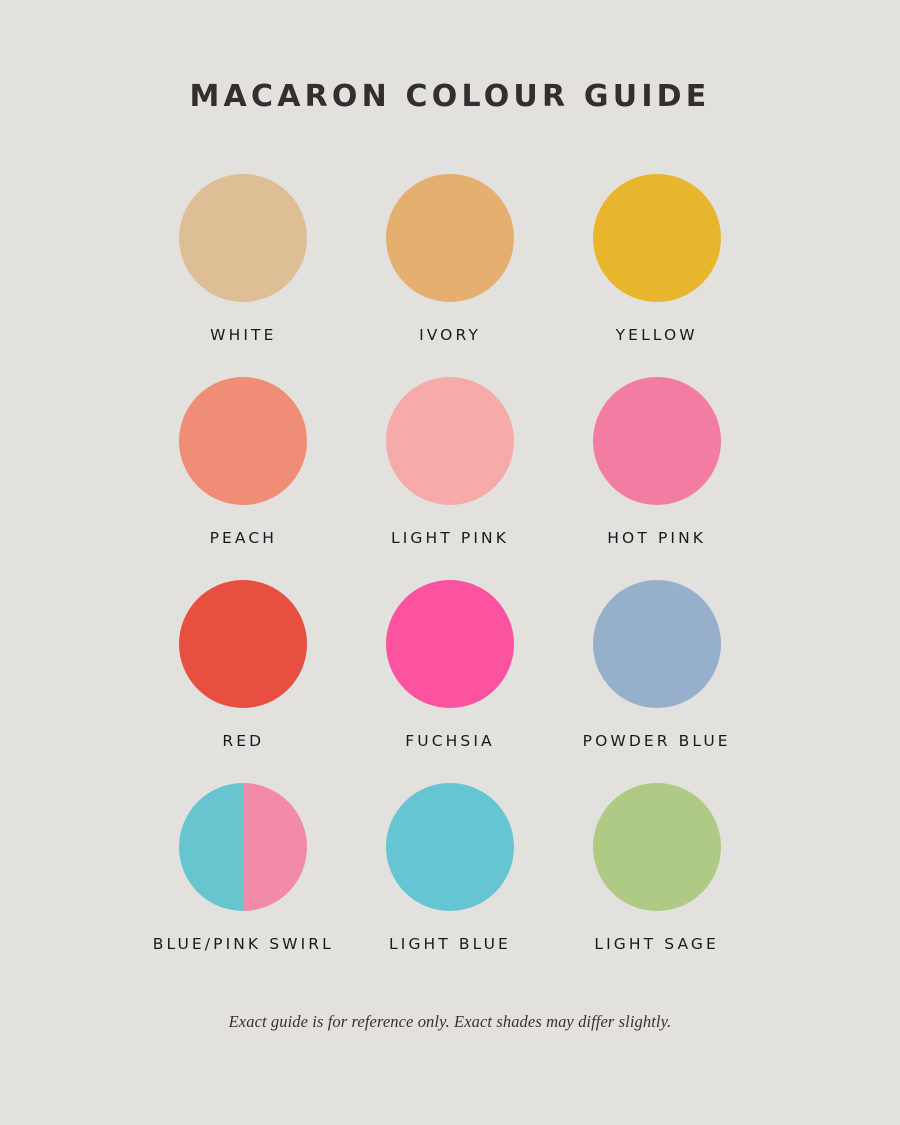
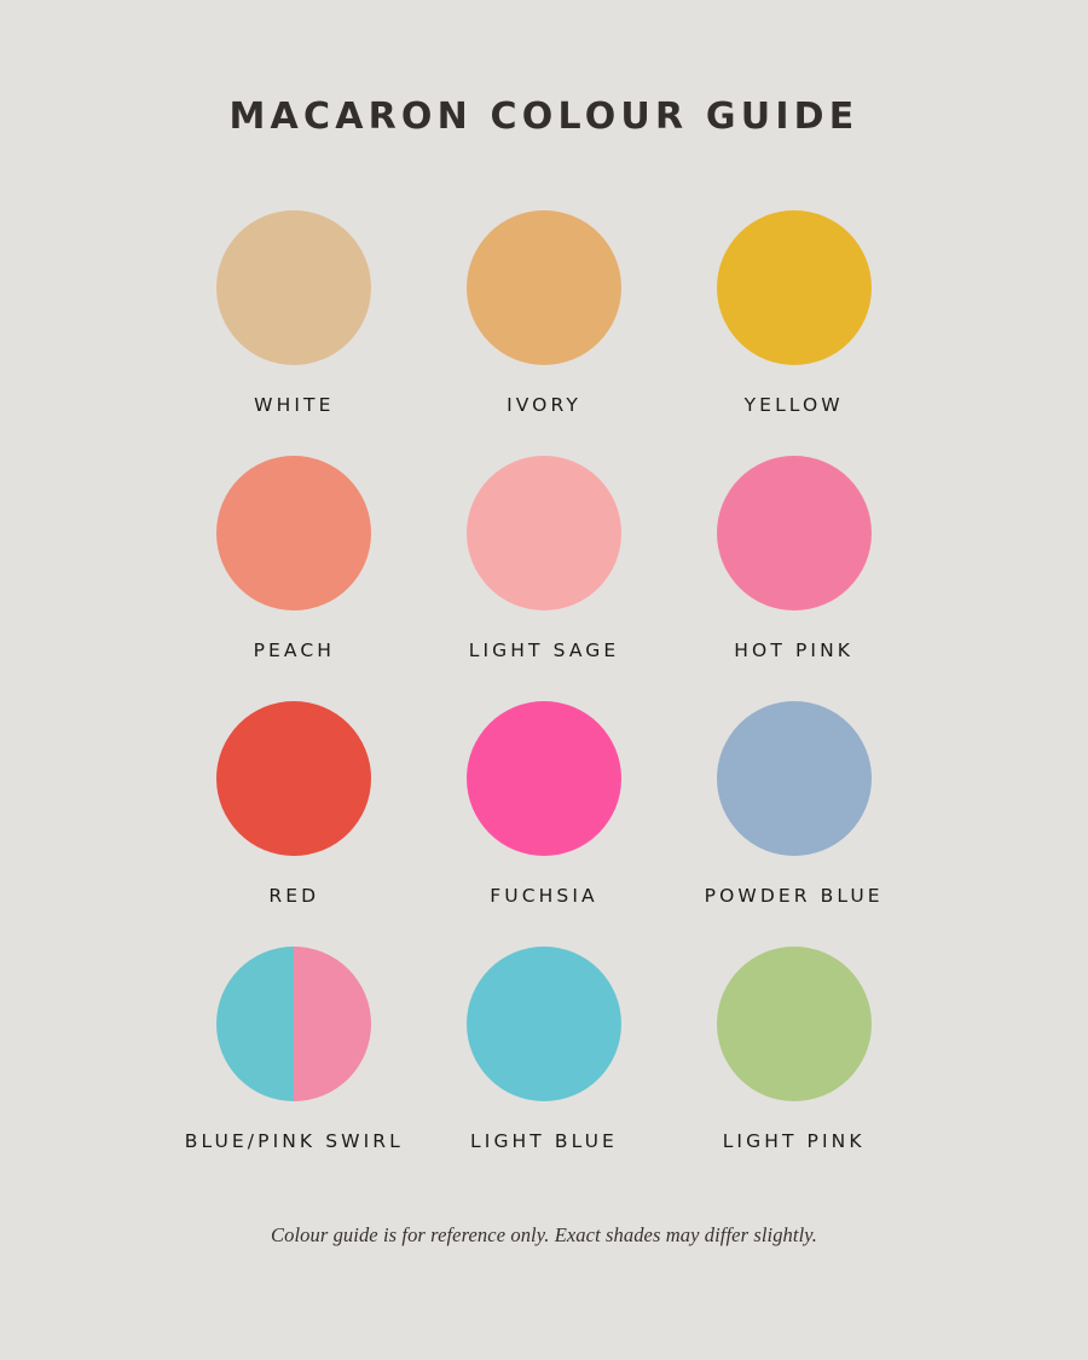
  MACARON COLOUR GUIDE
  WHITE
  IVORY
  YELLOW
  PEACH
- LIGHT PINK
+ LIGHT SAGE
  HOT PINK
  RED
  FUCHSIA
  POWDER BLUE
  BLUE/PINK SWIRL
  LIGHT BLUE
- LIGHT SAGE
+ LIGHT PINK
- Exact guide is for reference only. Exact shades may differ slightly.
+ Colour guide is for reference only. Exact shades may differ slightly.
